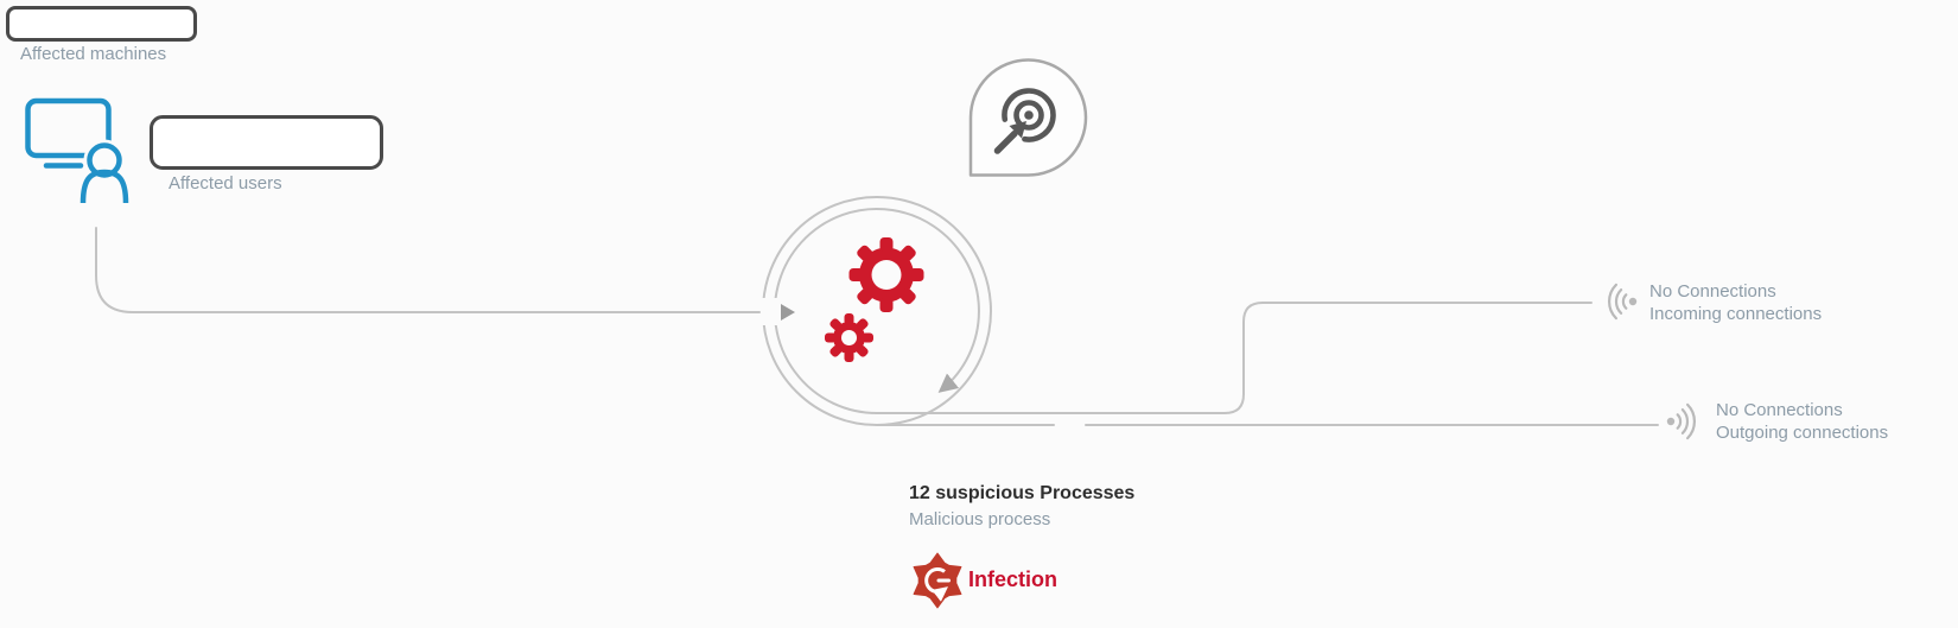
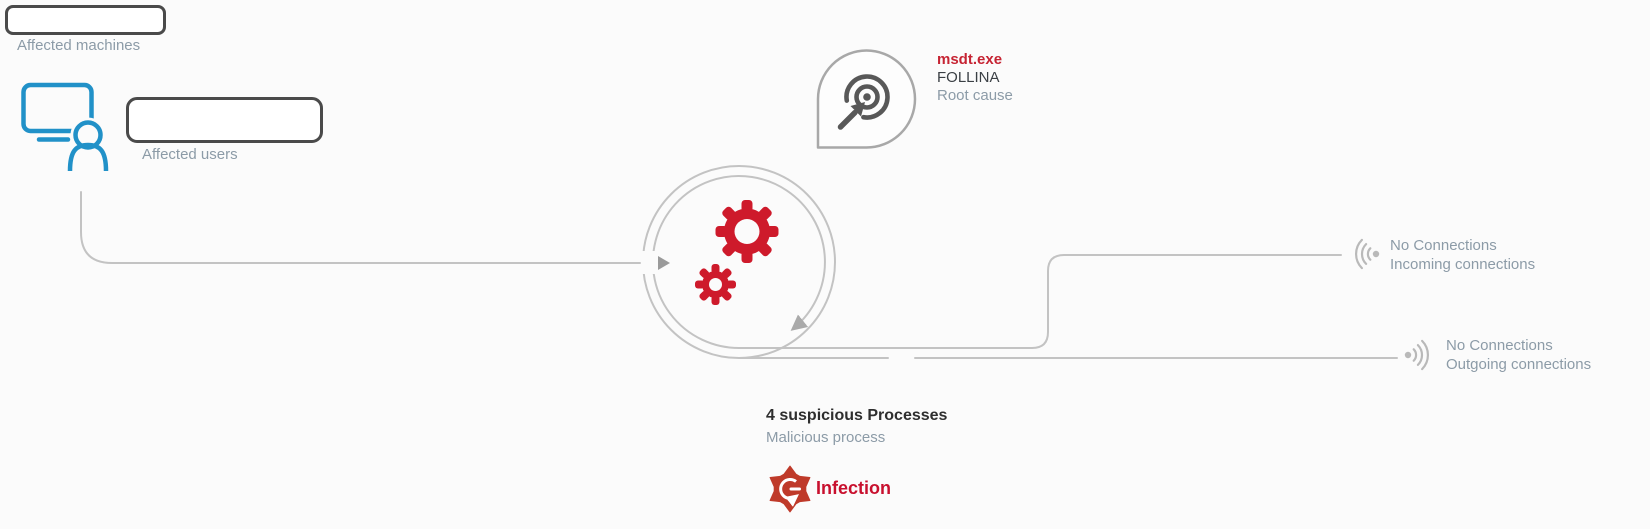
  Affected machines
  Affected users
+ msdt.exe
+ FOLLINA
+ Root cause
  No Connections
  Incoming connections
  No Connections
  Outgoing connections
- 12 suspicious Processes
+ 4 suspicious Processes
  Malicious process
  Infection
